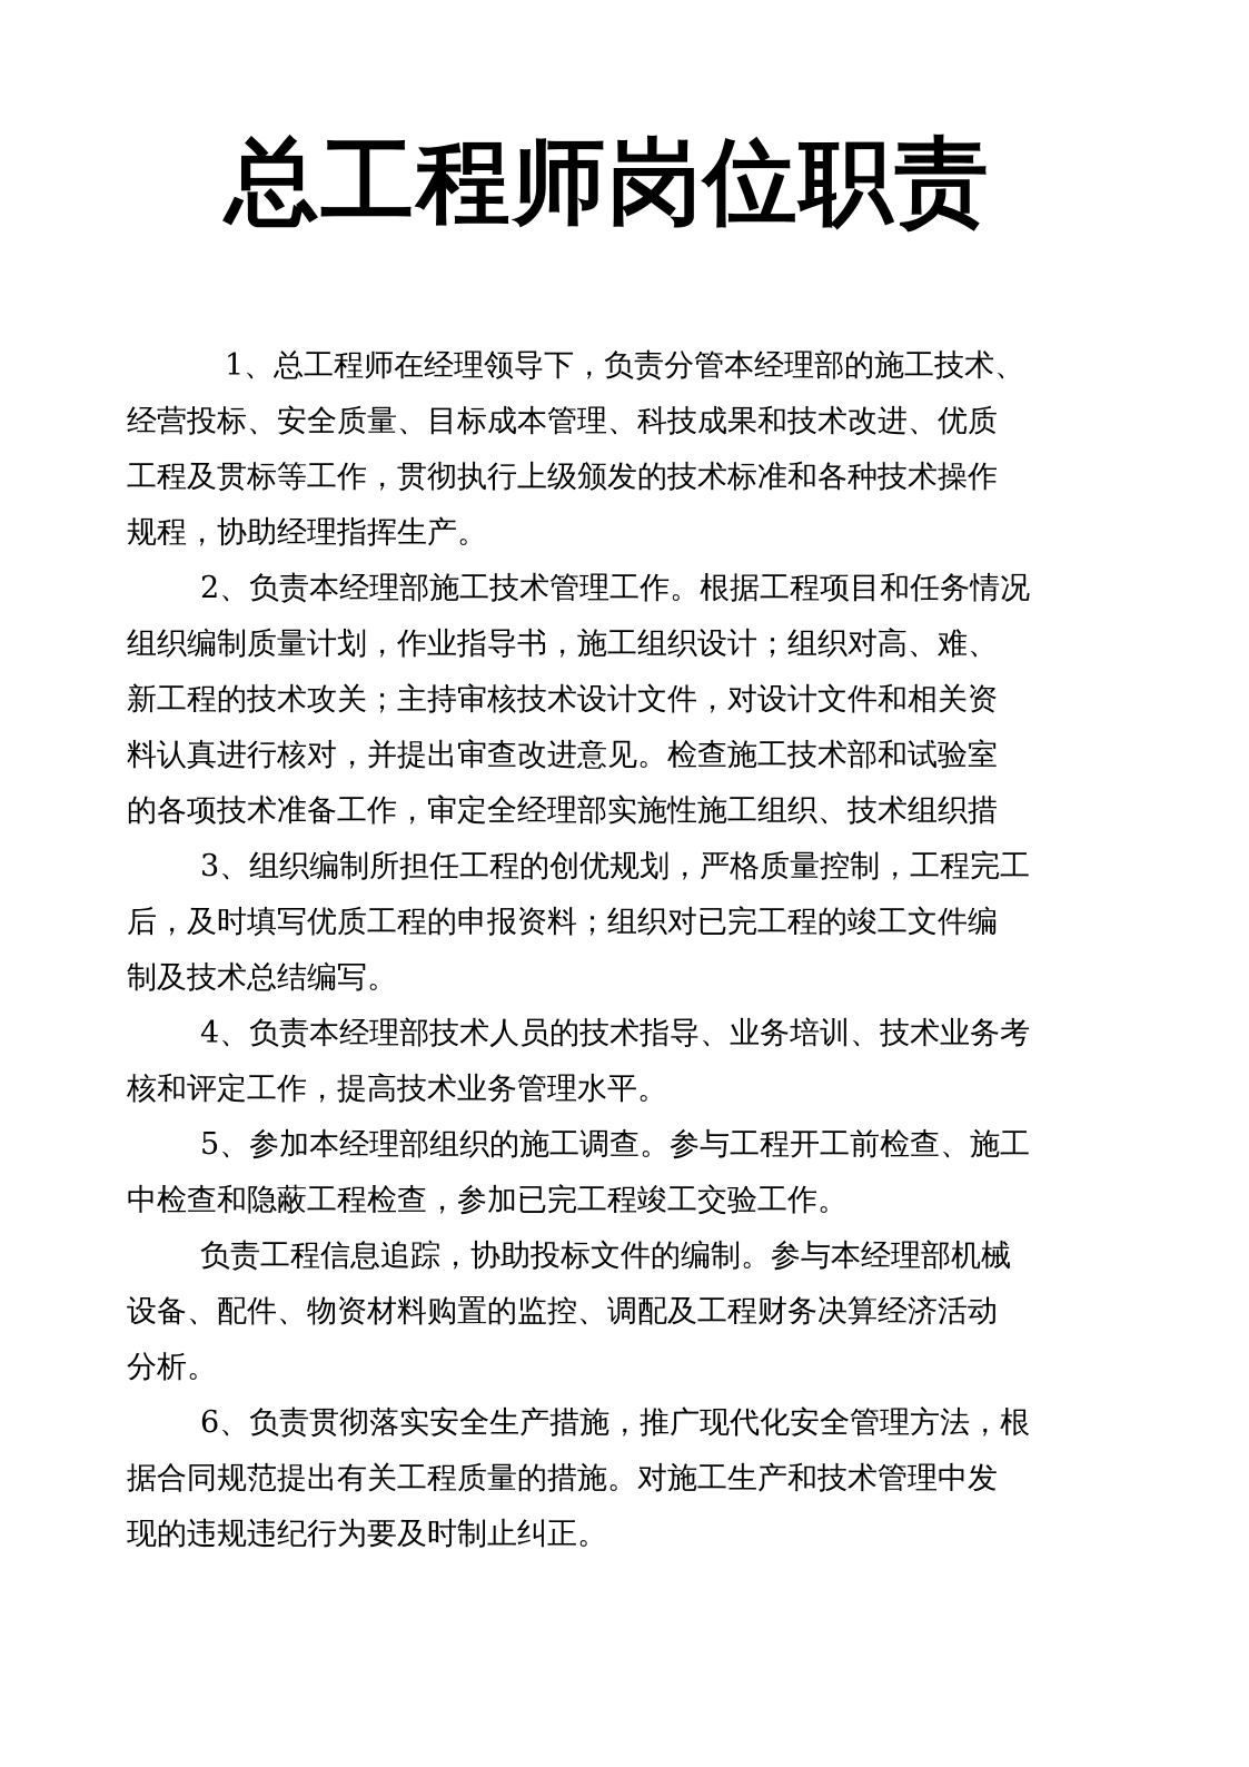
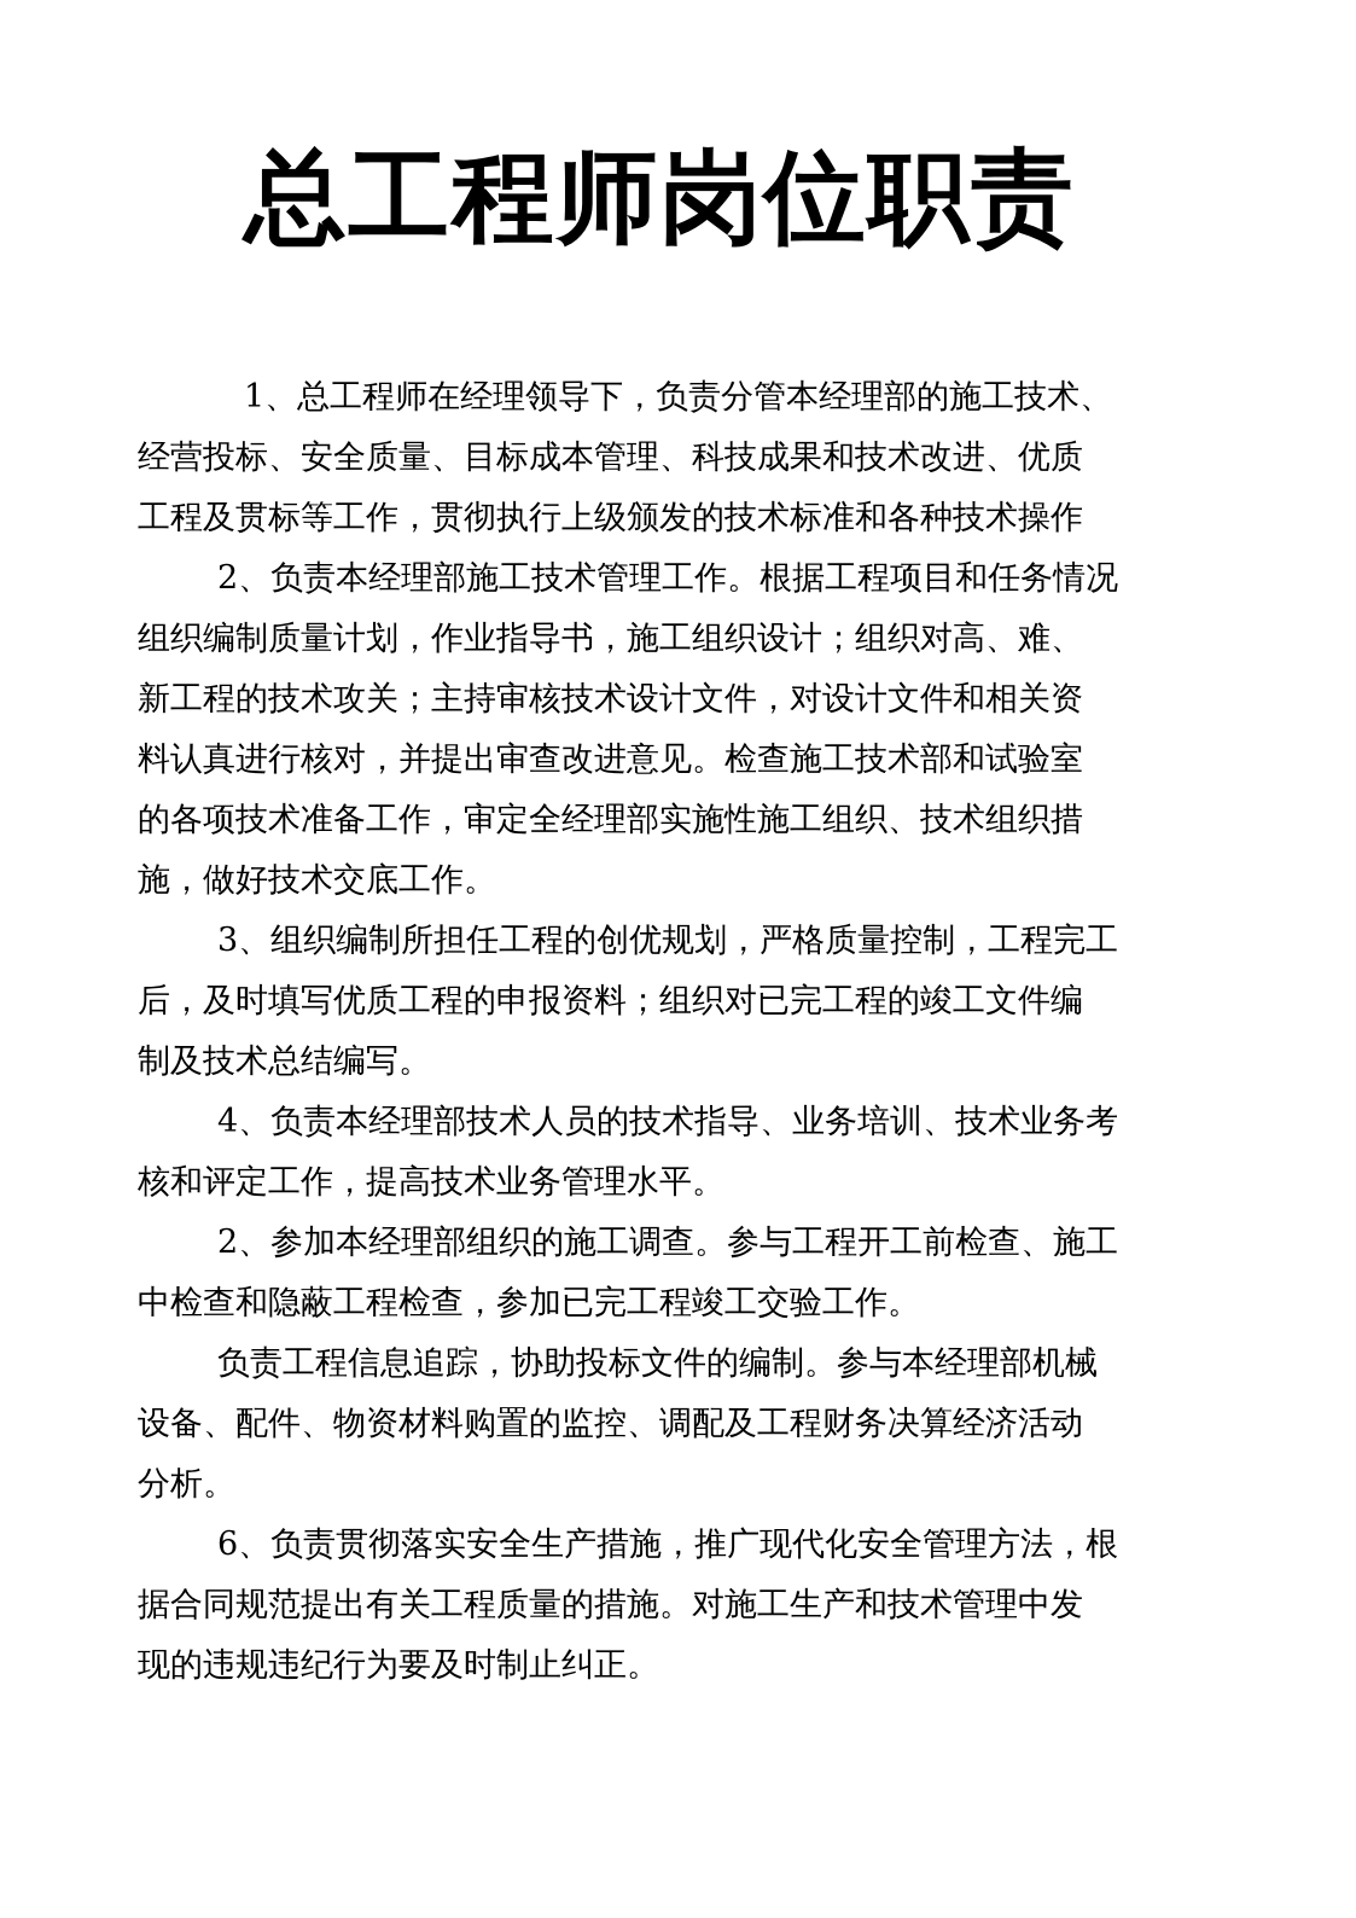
  总工程师岗位职责
  1、总工程师在经理领导下，负责分管本经理部的施工技术、
  经营投标、安全质量、目标成本管理、科技成果和技术改进、优质
  工程及贯标等工作，贯彻执行上级颁发的技术标准和各种技术操作
- 规程，协助经理指挥生产。
  2、负责本经理部施工技术管理工作。根据工程项目和任务情况
  组织编制质量计划，作业指导书，施工组织设计；组织对高、难、
  新工程的技术攻关；主持审核技术设计文件，对设计文件和相关资
  料认真进行核对，并提出审查改进意见。检查施工技术部和试验室
  的各项技术准备工作，审定全经理部实施性施工组织、技术组织措
+ 施，做好技术交底工作。
  3、组织编制所担任工程的创优规划，严格质量控制，工程完工
  后，及时填写优质工程的申报资料；组织对已完工程的竣工文件编
  制及技术总结编写。
  4、负责本经理部技术人员的技术指导、业务培训、技术业务考
  核和评定工作，提高技术业务管理水平。
- 5、参加本经理部组织的施工调查。参与工程开工前检查、施工
+ 2、参加本经理部组织的施工调查。参与工程开工前检查、施工
  中检查和隐蔽工程检查，参加已完工程竣工交验工作。
  负责工程信息追踪，协助投标文件的编制。参与本经理部机械
  设备、配件、物资材料购置的监控、调配及工程财务决算经济活动
  分析。
  6、负责贯彻落实安全生产措施，推广现代化安全管理方法，根
  据合同规范提出有关工程质量的措施。对施工生产和技术管理中发
  现的违规违纪行为要及时制止纠正。
